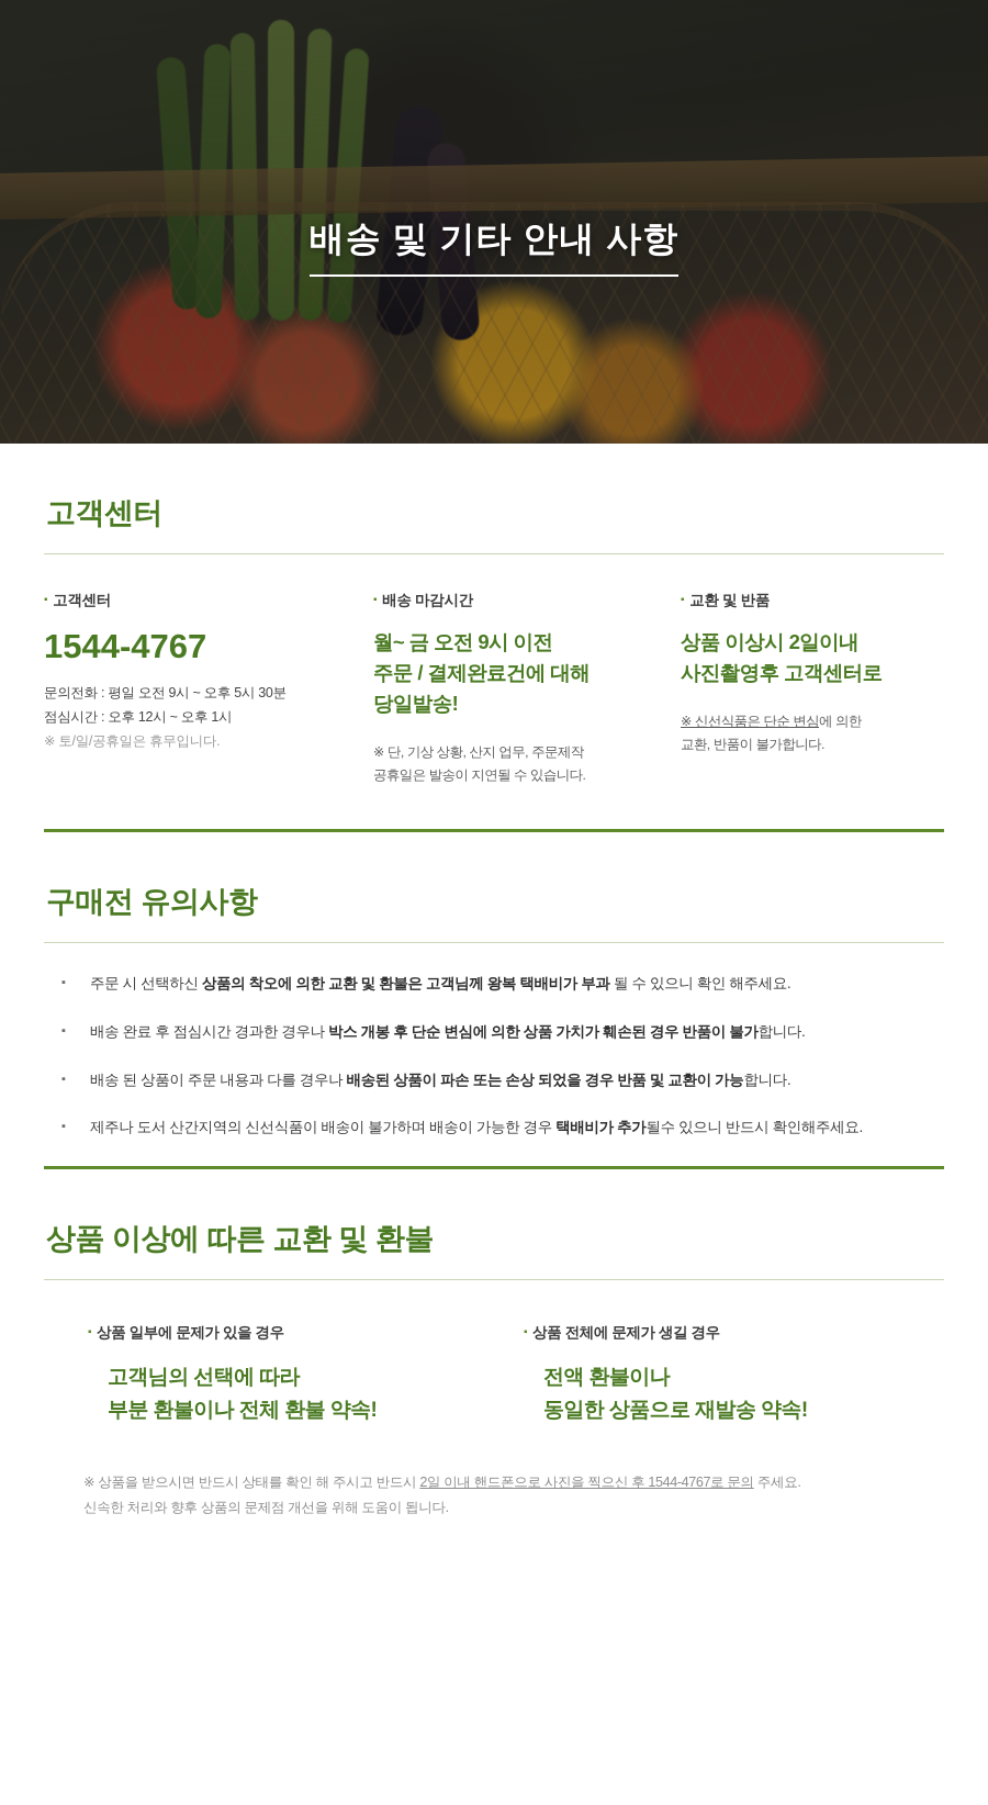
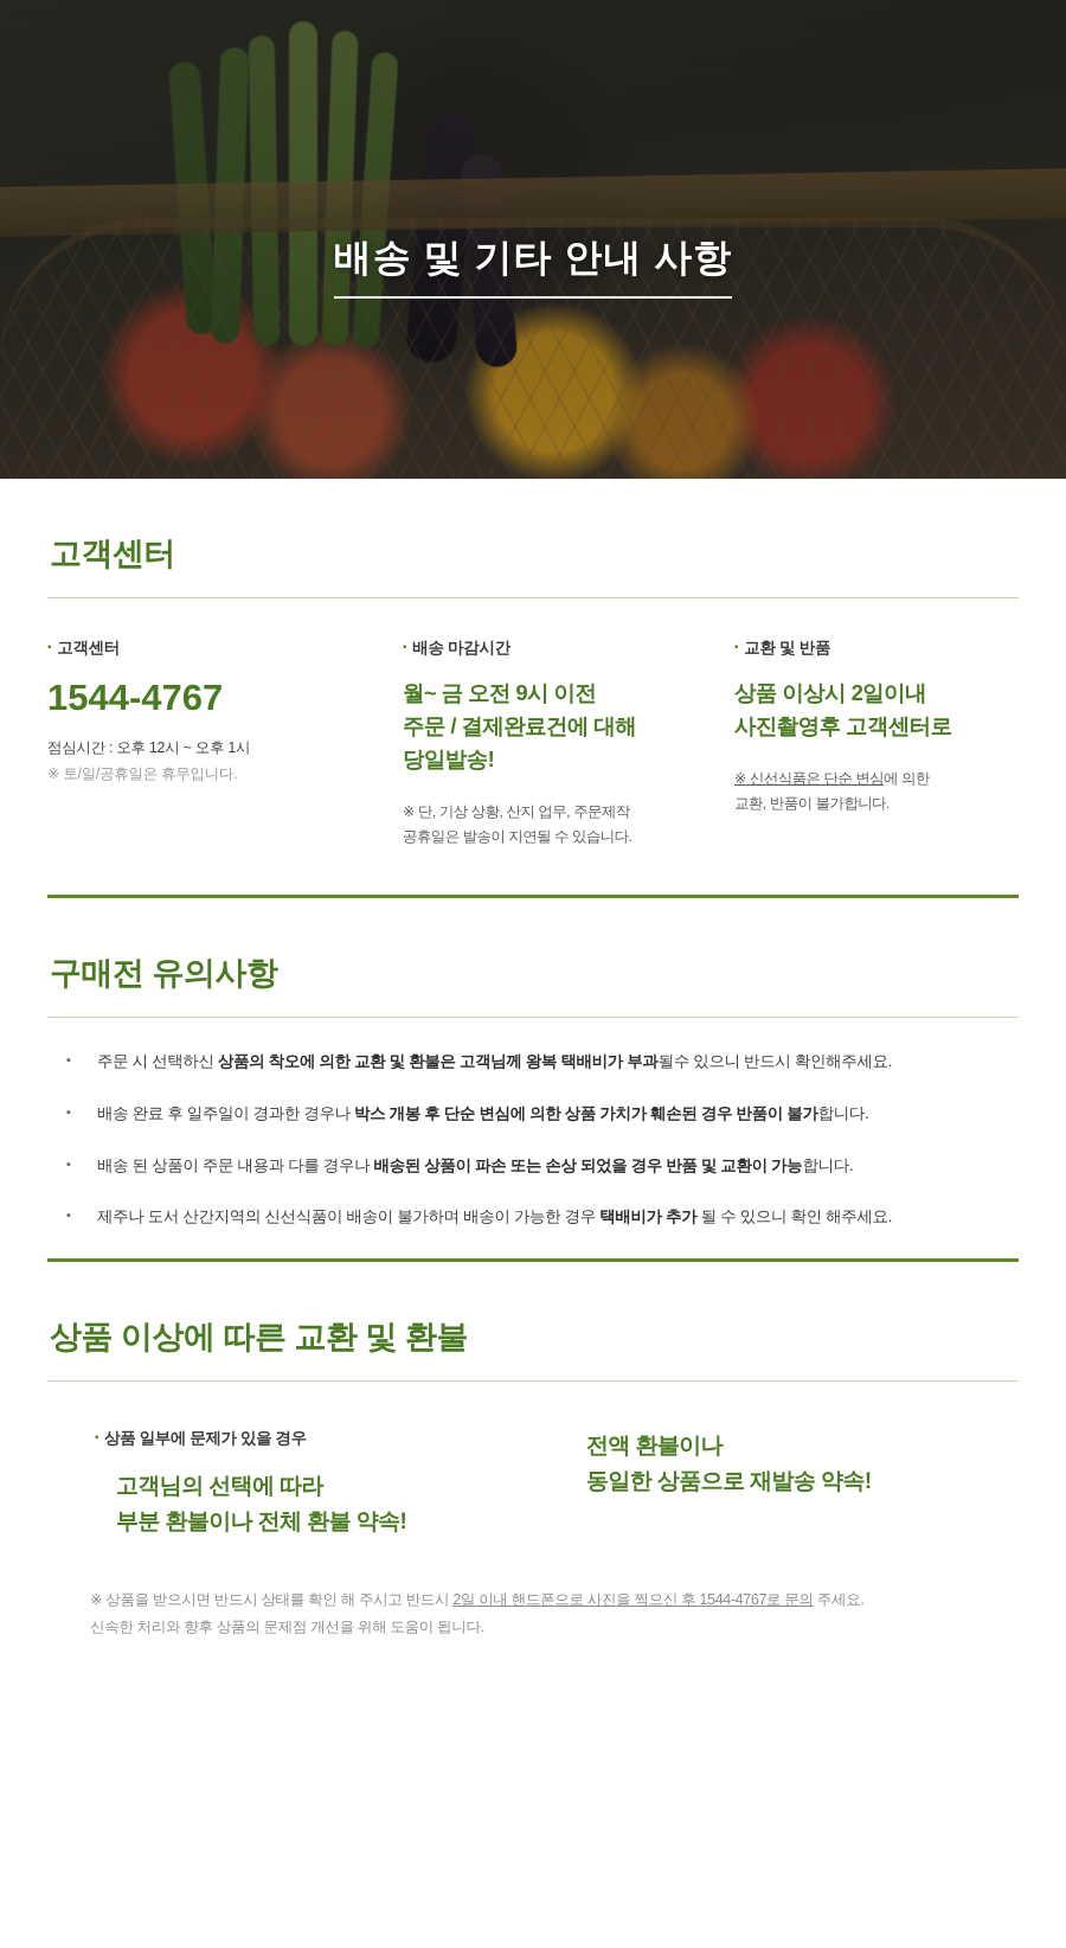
  배송 및 기타 안내 사항
  고객센터
  고객센터
  1544-4767
- 문의전화 : 평일 오전 9시 ~ 오후 5시 30분
  점심시간 : 오후 12시 ~ 오후 1시
  ※ 토/일/공휴일은 휴무입니다.
  배송 마감시간
  월~ 금 오전 9시 이전
  주문 / 결제완료건에 대해
  당일발송!
  ※ 단, 기상 상황, 산지 업무, 주문제작
  공휴일은 발송이 지연될 수 있습니다.
  교환 및 반품
  상품 이상시 2일이내
  사진촬영후 고객센터로
  ※ 신선식품은 단순 변심에 의한
  교환, 반품이 불가합니다.
  구매전 유의사항
  ▪
- 주문 시 선택하신 상품의 착오에 의한 교환 및 환불은 고객님께 왕복 택배비가 부과 될 수 있으니 확인 해주세요.
+ 주문 시 선택하신 상품의 착오에 의한 교환 및 환불은 고객님께 왕복 택배비가 부과될수 있으니 반드시 확인해주세요.
  ▪
- 배송 완료 후 점심시간 경과한 경우나 박스 개봉 후 단순 변심에 의한 상품 가치가 훼손된 경우 반품이 불가합니다.
+ 배송 완료 후 일주일이 경과한 경우나 박스 개봉 후 단순 변심에 의한 상품 가치가 훼손된 경우 반품이 불가합니다.
  ▪
  배송 된 상품이 주문 내용과 다를 경우나 배송된 상품이 파손 또는 손상 되었을 경우 반품 및 교환이 가능합니다.
  ▪
- 제주나 도서 산간지역의 신선식품이 배송이 불가하며 배송이 가능한 경우 택배비가 추가될수 있으니 반드시 확인해주세요.
+ 제주나 도서 산간지역의 신선식품이 배송이 불가하며 배송이 가능한 경우 택배비가 추가 될 수 있으니 확인 해주세요.
  상품 이상에 따른 교환 및 환불
  상품 일부에 문제가 있을 경우
  고객님의 선택에 따라
  부분 환불이나 전체 환불 약속!
- 상품 전체에 문제가 생길 경우
  전액 환불이나
  동일한 상품으로 재발송 약속!
  ※ 상품을 받으시면 반드시 상태를 확인 해 주시고 반드시 2일 이내 핸드폰으로 사진을 찍으신 후 1544-4767로 문의 주세요.
  신속한 처리와 향후 상품의 문제점 개선을 위해 도움이 됩니다.
